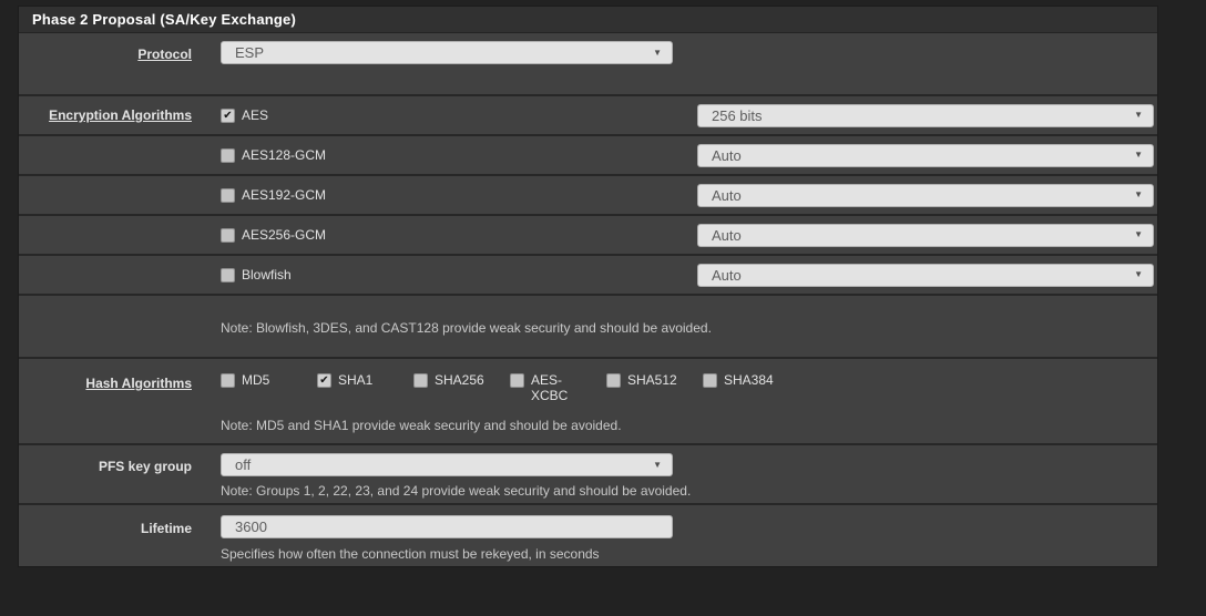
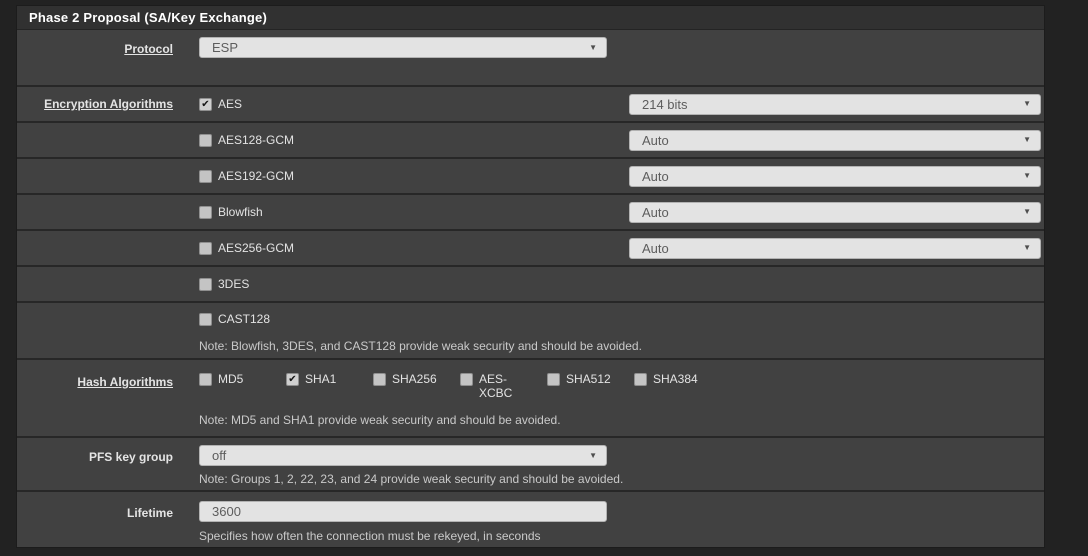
  Phase 2 Proposal (SA/Key Exchange)
  Protocol
  ESP
  ▼
  Encryption Algorithms
  AES
- 256 bits
+ 214 bits
  ▼
  AES128-GCM
  Auto
  ▼
  AES192-GCM
  Auto
  ▼
- AES256-GCM
+ Blowfish
  Auto
  ▼
- Blowfish
+ AES256-GCM
  Auto
  ▼
+ 3DES
+ CAST128
  Note: Blowfish, 3DES, and CAST128 provide weak security and should be avoided.
  Hash Algorithms
  MD5
  SHA1
  SHA256
  AES-XCBC
  SHA512
  SHA384
  Note: MD5 and SHA1 provide weak security and should be avoided.
  PFS key group
  off
  ▼
  Note: Groups 1, 2, 22, 23, and 24 provide weak security and should be avoided.
  Lifetime
  3600
  Specifies how often the connection must be rekeyed, in seconds
